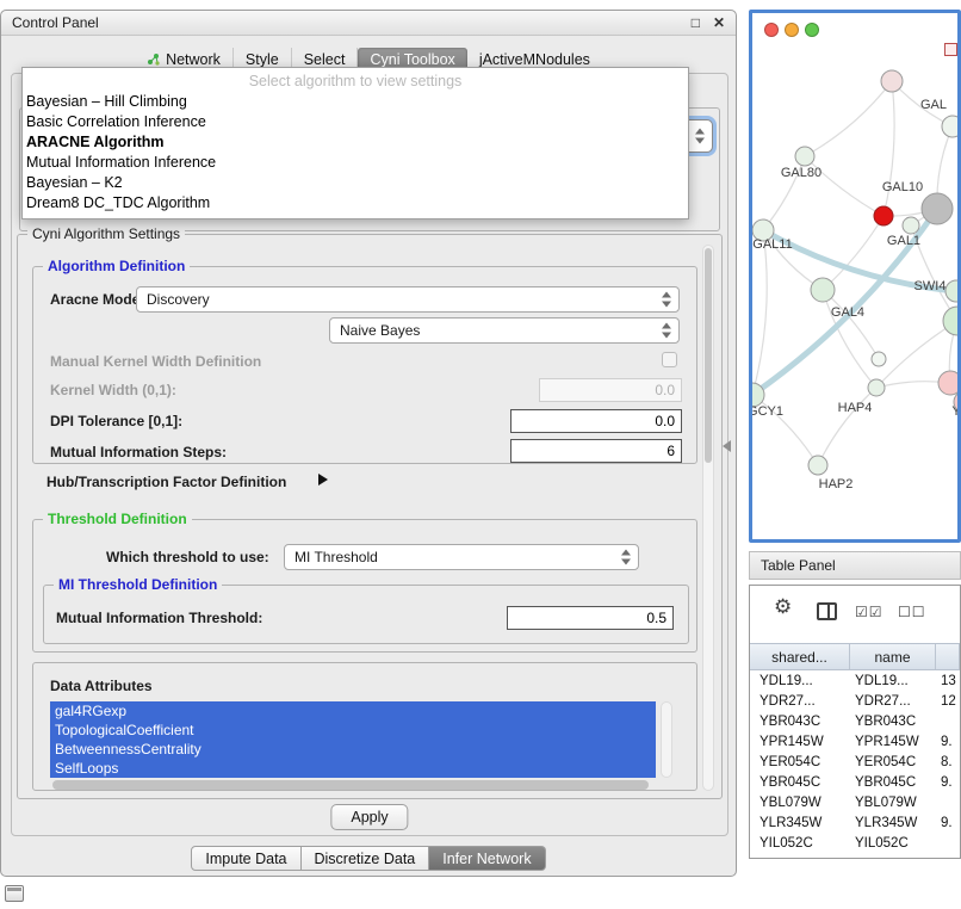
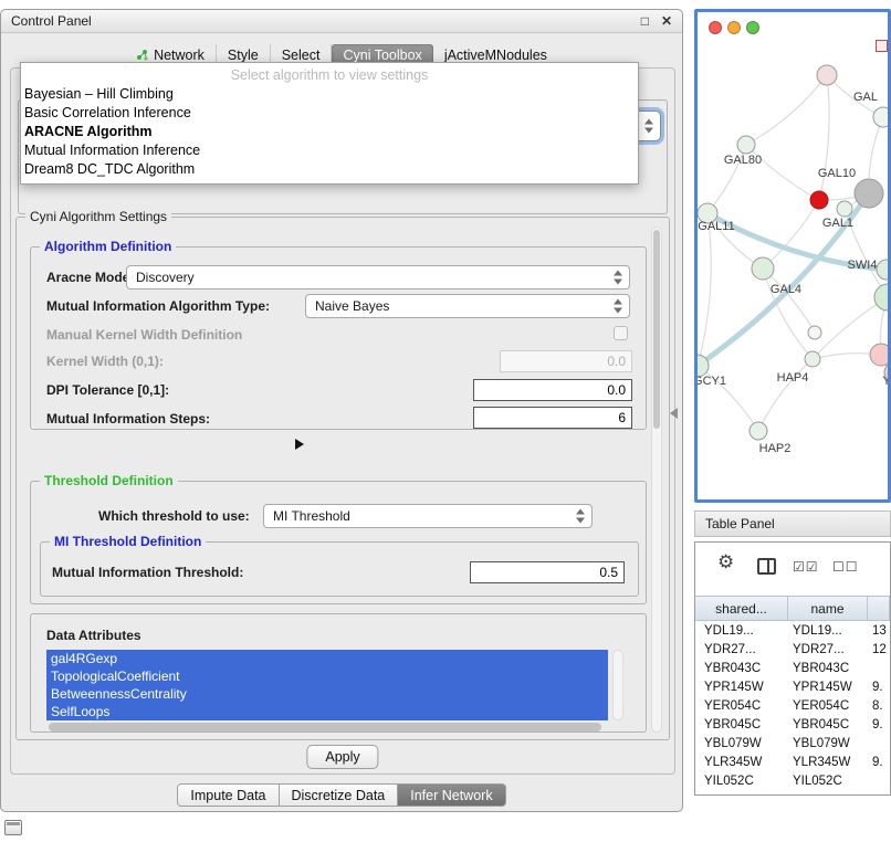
  Control Panel
  □
  ✕
  Network
  Style
  Select
  Cyni Toolbox
  jActiveMNodules
  Cyni Algorithm Settings
  Algorithm Definition
  Aracne Mod
  Discovery
+ Mutual Information Algorithm Type:
  Naive Bayes
  Manual Kernel Width Definition
  Kernel Width (0,1):
  0.0
  DPI Tolerance [0,1]:
  0.0
  Mutual Information Steps:
  6
- Hub/Transcription Factor Definition
  Threshold Definition
  Which threshold to use:
  MI Threshold
  MI Threshold Definition
  Mutual Information Threshold:
  0.5
  Data Attributes
  gal4RGexp
  TopologicalCoefficient
  BetweennessCentrality
  SelfLoops
  Apply
  Impute Data
  Discretize Data
  Infer Network
  Select algorithm to view settings
  Bayesian – Hill Climbing
  Basic Correlation Inference
  ARACNE Algorithm
  Mutual Information Inference
- Bayesian – K2
  Dream8 DC_TDC Algorithm
  GAL
  GAL80
  GAL10
  GAL1
  GAL11
  SWI4
  GAL4
  GCY1
  HAP4
  Y
  HAP2
  Table Panel
  ⚙
  ☑☑
  ☐☐
  shared...
  name
  YDL19...
  YDL19...
  13
  YDR27...
  YDR27...
  12
  YBR043C
  YBR043C
  YPR145W
  YPR145W
  9.
  YER054C
  YER054C
  8.
  YBR045C
  YBR045C
  9.
  YBL079W
  YBL079W
  YLR345W
  YLR345W
  9.
  YIL052C
  YIL052C
